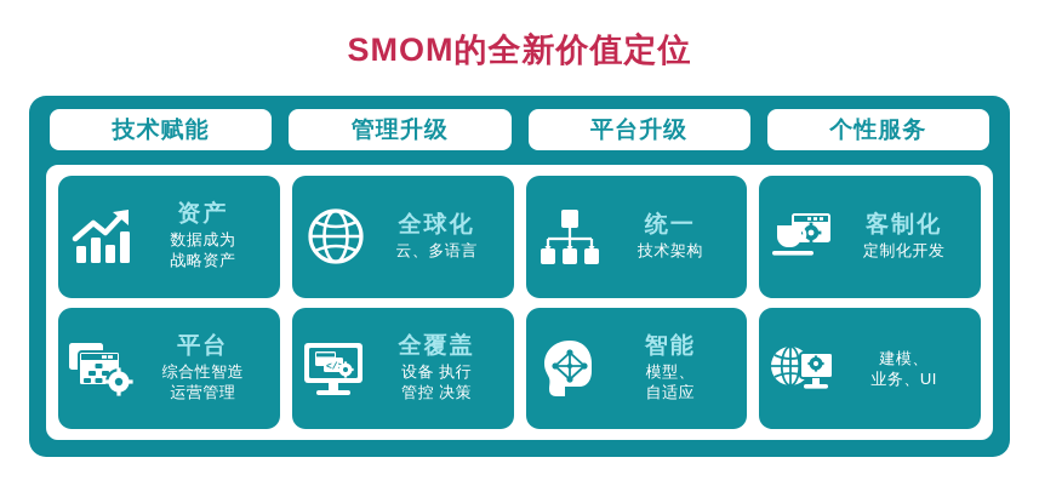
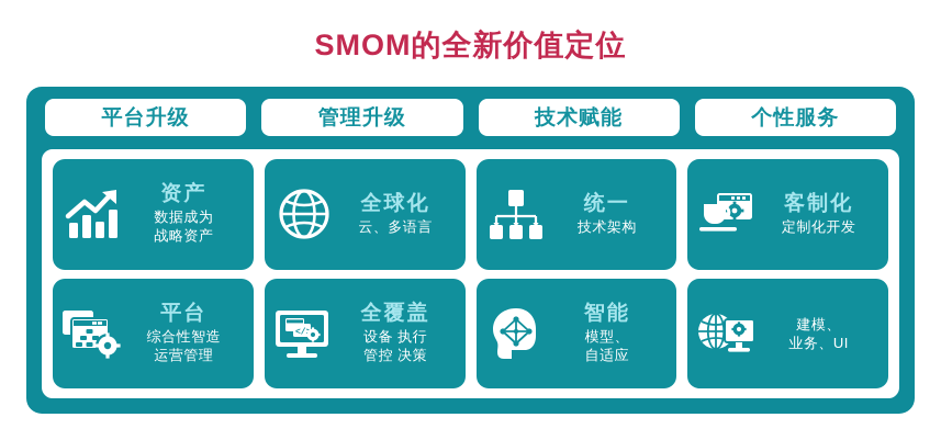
  SMOM的全新价值定位
- 技术赋能
+ 平台升级
  管理升级
- 平台升级
+ 技术赋能
  个性服务
  资产
  数据成为
  战略资产
  全球化
  云、多语言
  统一
  技术架构
  客制化
  定制化开发
  平台
  综合性智造
  运营管理
  全覆盖
  设备 执行
  管控 决策
  智能
  模型、
  自适应
  建模、
  业务、UI
